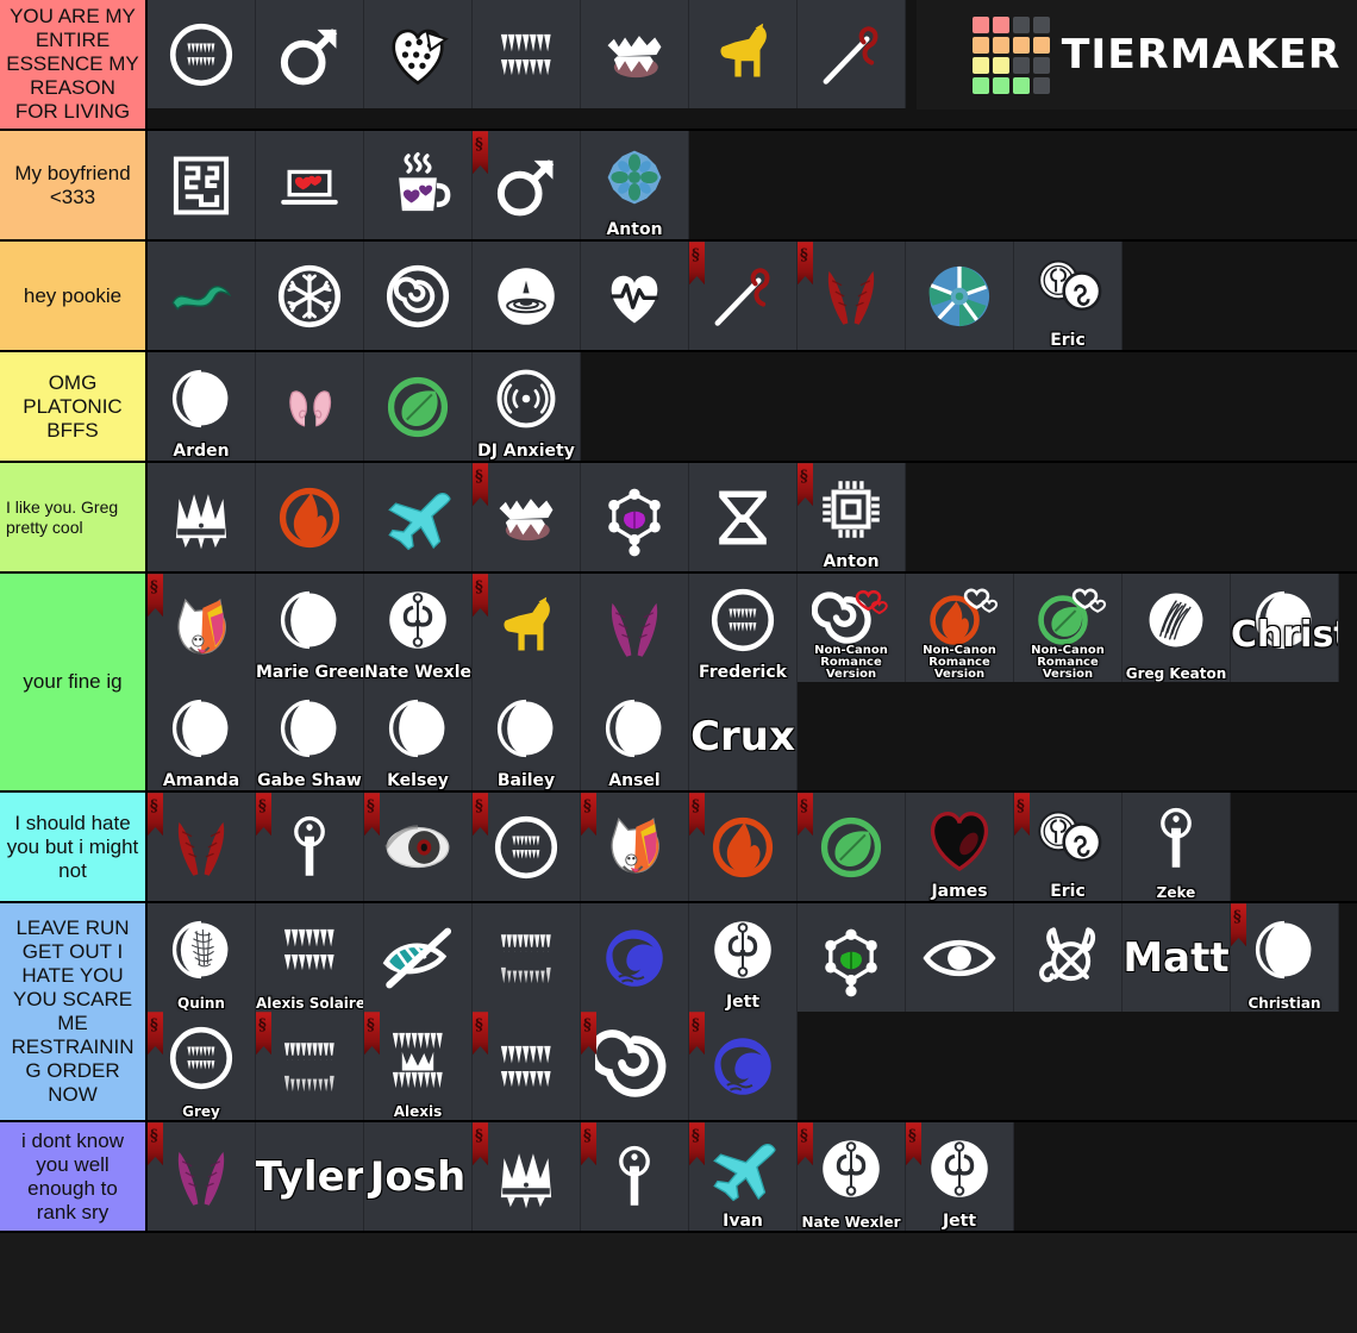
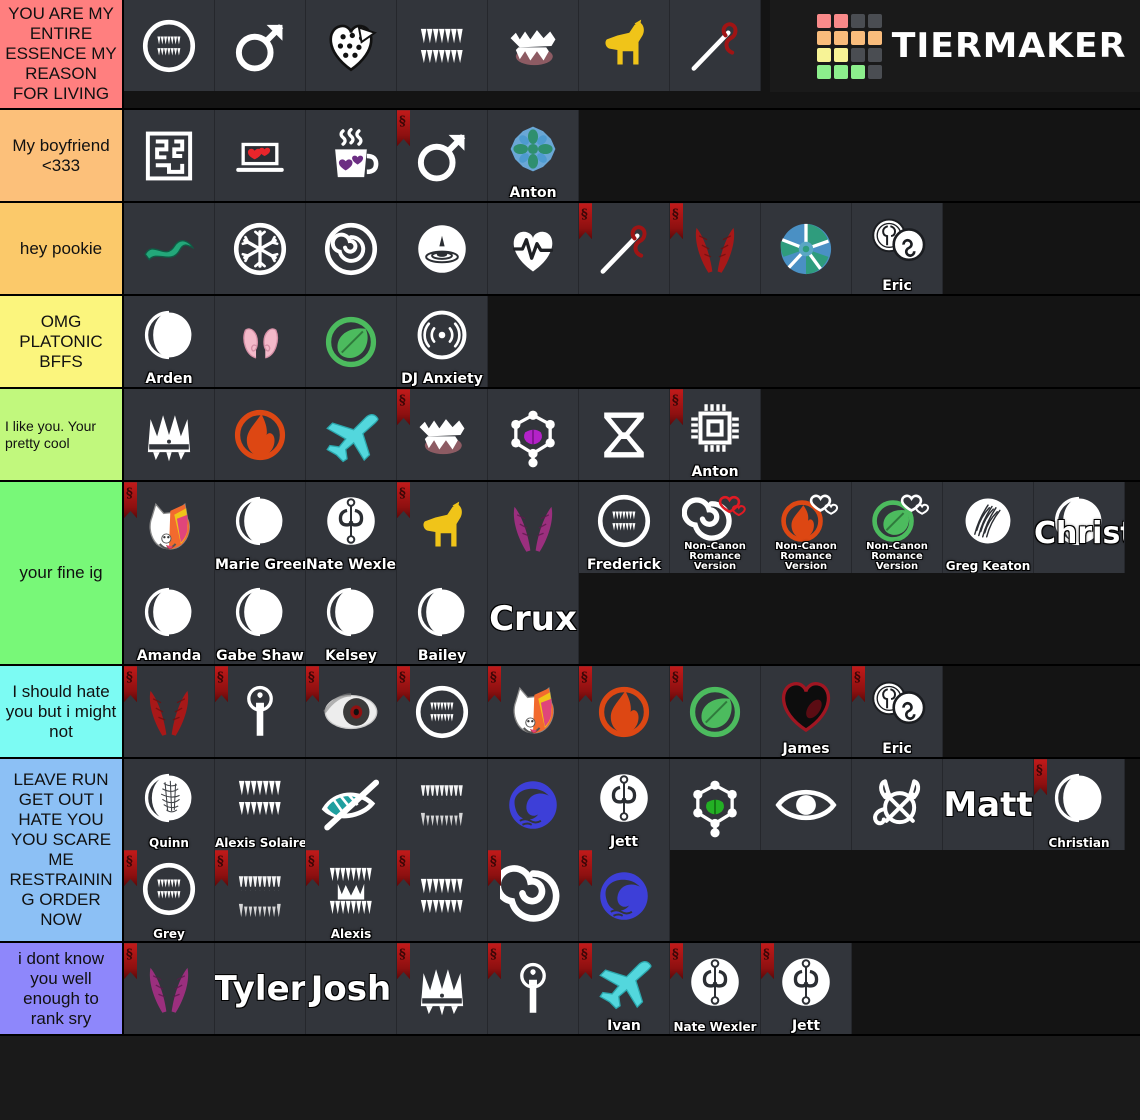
  TIERMAKER
  YOU ARE MY ENTIRE ESSENCE MY REASON FOR LIVING
  My boyfriend <333
  Anton
  hey pookie
  Eric
  OMG PLATONIC BFFS
  Arden
  DJ Anxiety
- I like you. Greg pretty cool
+ I like you. Your pretty cool
  Anton
  your fine ig
  Marie Gree
  Nate Wexle
  Frederick
  Non-Canon Romance Version
  Non-Canon Romance Version
  Non-Canon Romance Version
  Greg Keaton
  Amanda
  Gabe Shaw
  Kelsey
  Bailey
- Ansel
  Crux
  I should hate you but i might not
  James
  Eric
- Zeke
  LEAVE RUN GET OUT I HATE YOU YOU SCARE ME RESTRAINING ORDER NOW
  Quinn
  Alexis Solaire
  Jett
  Matt
  Christian
  Grey
  Alexis
  i dont know you well enough to rank sry
  Tyler
  Josh
  Ivan
  Nate Wexler
  Jett
